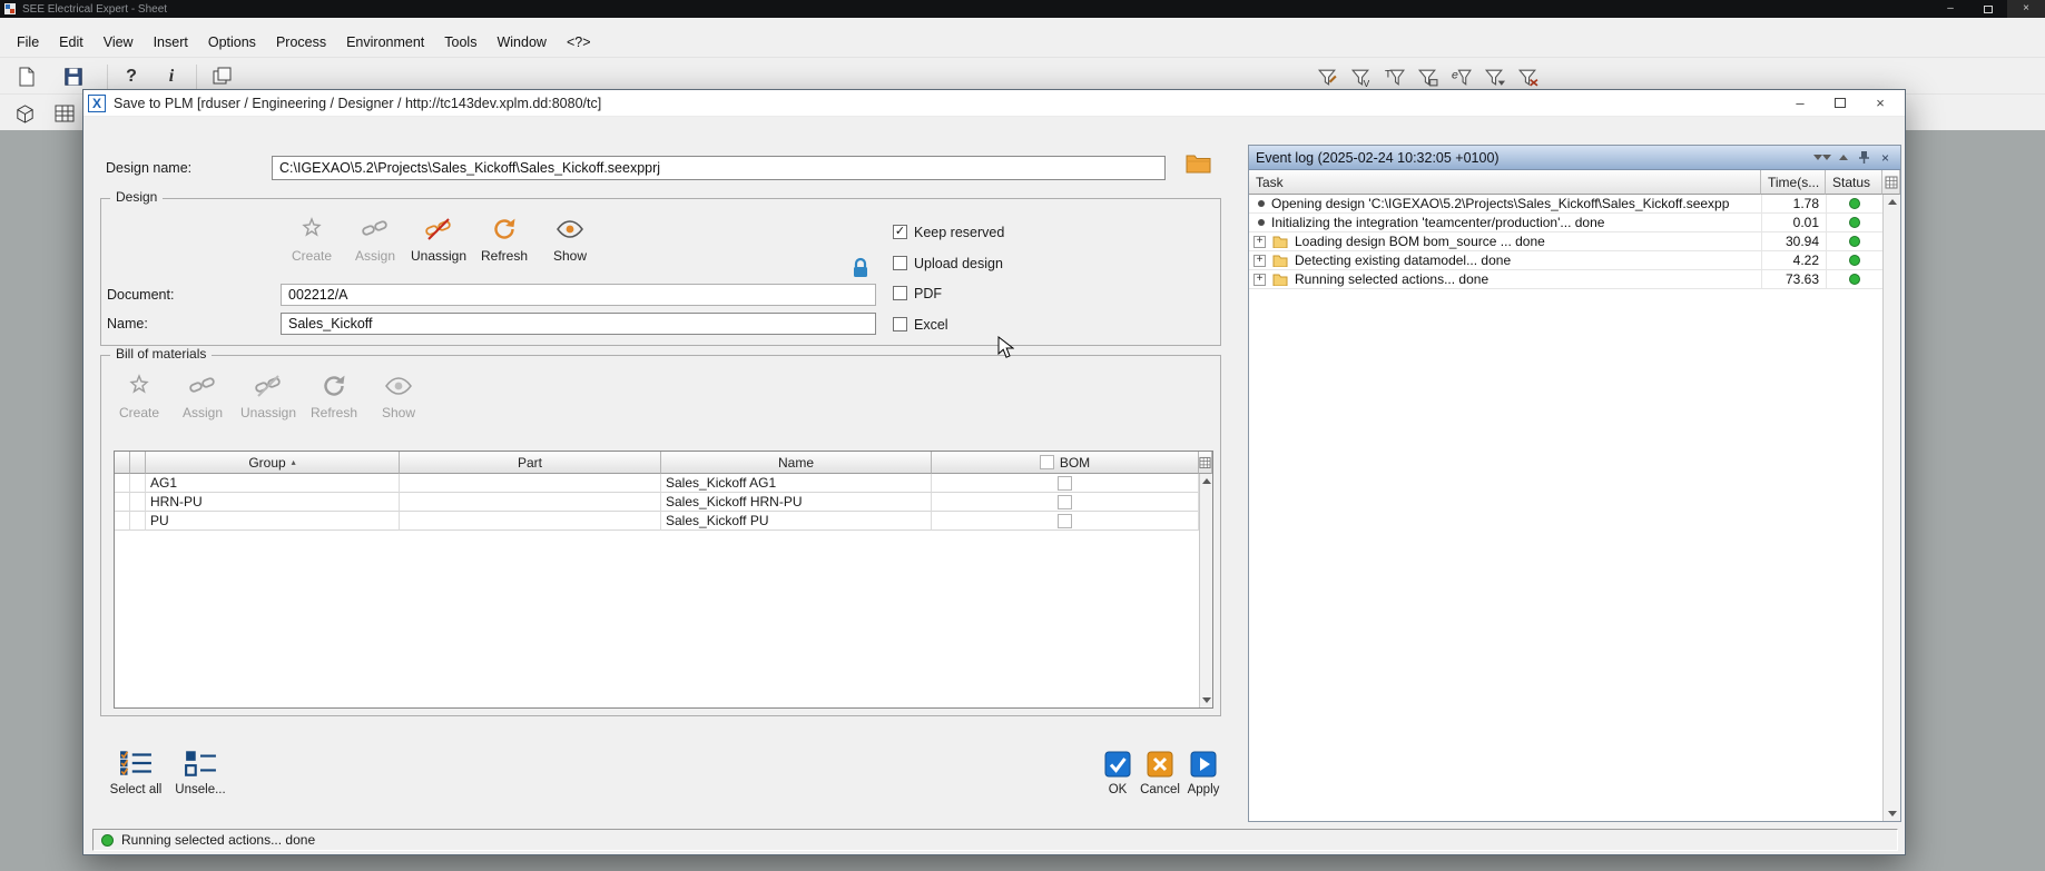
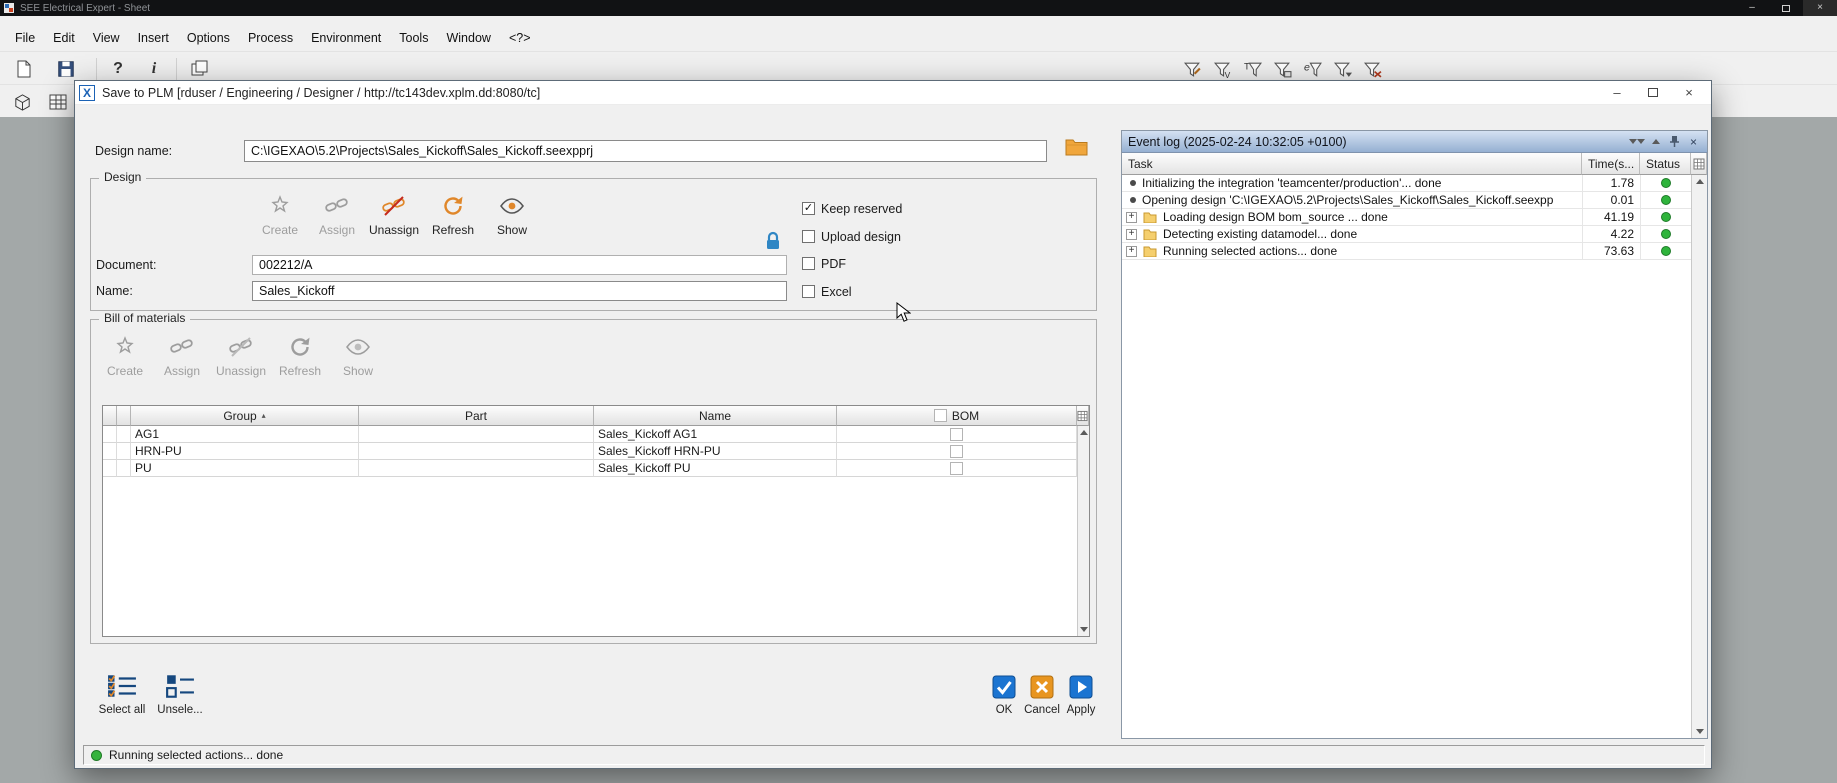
  SEE Electrical Expert - Sheet
  –
  ×
  File
  Edit
  View
  Insert
  Options
  Process
  Environment
  Tools
  Window
  <?>
  ?
  i
  V
  T
  e
  X
  Save to PLM [rduser / Engineering / Designer / http://tc143dev.xplm.dd:8080/tc]
  –
  ×
  Design name:
  C:\IGEXAO\5.2\Projects\Sales_Kickoff\Sales_Kickoff.seexpprj
  Design
  Create
  Assign
  Unassign
  Refresh
  Show
  ✓
  Keep reserved
  Upload design
  PDF
  Excel
  Document:
  002212/A
  Name:
  Sales_Kickoff
  Bill of materials
  Create
  Assign
  Unassign
  Refresh
  Show
  Group
  ▴
  Part
  Name
  BOM
  AG1
  Sales_Kickoff AG1
  HRN-PU
  Sales_Kickoff HRN-PU
  PU
  Sales_Kickoff PU
  Select all
  Unsele...
  OK
  Cancel
  Apply
  Running selected actions... done
  Event log (2025-02-24 10:32:05 +0100)
  ×
  Task
  Time(s...
  Status
- Opening design 'C:\IGEXAO\5.2\Projects\Sales_Kickoff\Sales_Kickoff.seexpp
+ Initializing the integration 'teamcenter/production'... done
  1.78
- Initializing the integration 'teamcenter/production'... done
+ Opening design 'C:\IGEXAO\5.2\Projects\Sales_Kickoff\Sales_Kickoff.seexpp
  0.01
  +
  Loading design BOM bom_source ... done
- 30.94
+ 41.19
  +
  Detecting existing datamodel... done
  4.22
  +
  Running selected actions... done
  73.63
